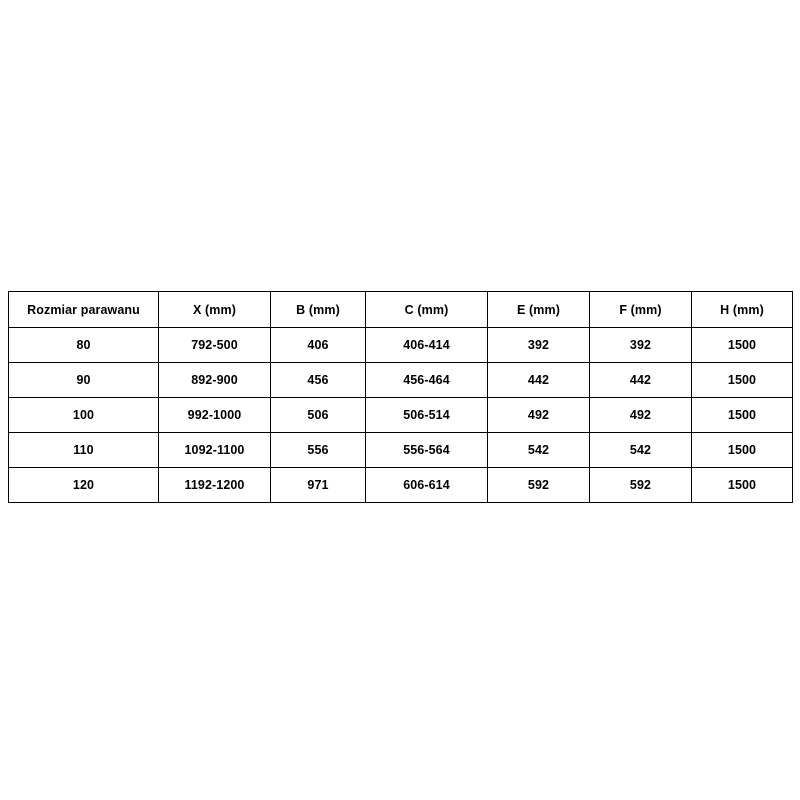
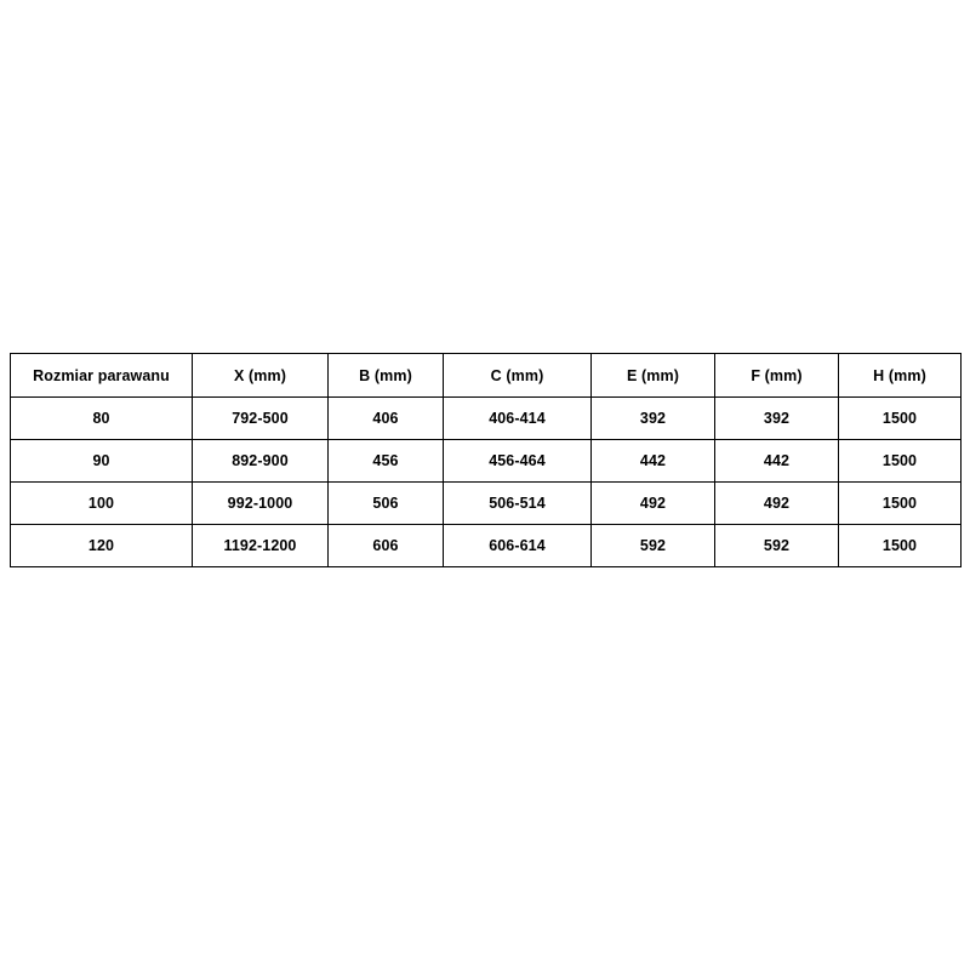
  Rozmiar parawanu	X (mm)	B (mm)	C (mm)	E (mm)	F (mm)	H (mm)
  80	792-500	406	406-414	392	392	1500
  90	892-900	456	456-464	442	442	1500
  100	992-1000	506	506-514	492	492	1500
- 110	1092-1100	556	556-564	542	542	1500
- 120	1192-1200	971	606-614	592	592	1500
+ 120	1192-1200	606	606-614	592	592	1500
